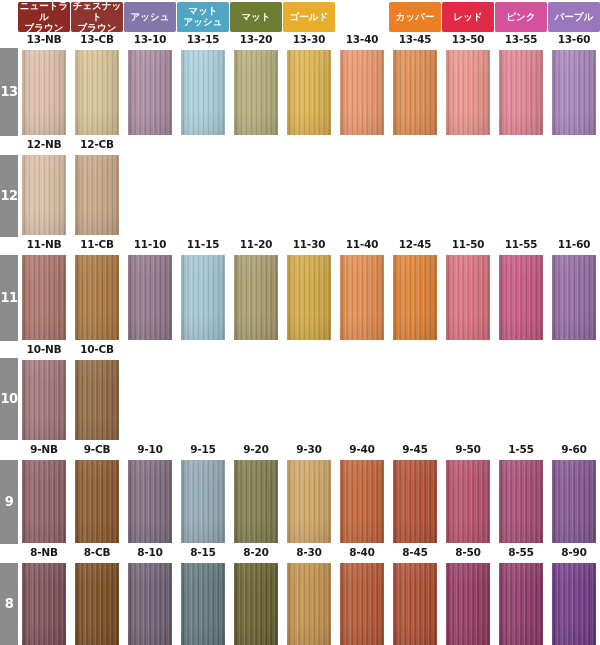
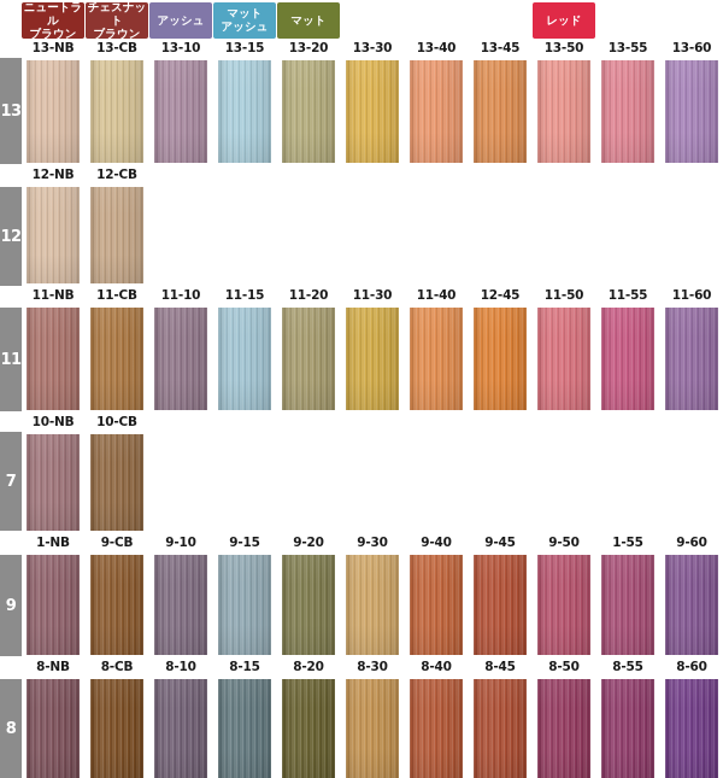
  ニュートラル
  ブラウン
  チェスナット
  ブラウン
  アッシュ
  マット
  アッシュ
  マット
- ゴールド
- カッパー
  レッド
- ピンク
- パープル
  13
  12
  11
- 10
+ 7
  9
  8
  13-NB
  13-CB
  13-10
  13-15
  13-20
  13-30
  13-40
  13-45
  13-50
  13-55
  13-60
  12-NB
  12-CB
  11-NB
  11-CB
  11-10
  11-15
  11-20
  11-30
  11-40
  12-45
  11-50
  11-55
  11-60
  10-NB
  10-CB
- 9-NB
+ 1-NB
  9-CB
  9-10
  9-15
  9-20
  9-30
  9-40
  9-45
  9-50
  1-55
  9-60
  8-NB
  8-CB
  8-10
  8-15
  8-20
  8-30
  8-40
  8-45
  8-50
  8-55
- 8-90
+ 8-60
